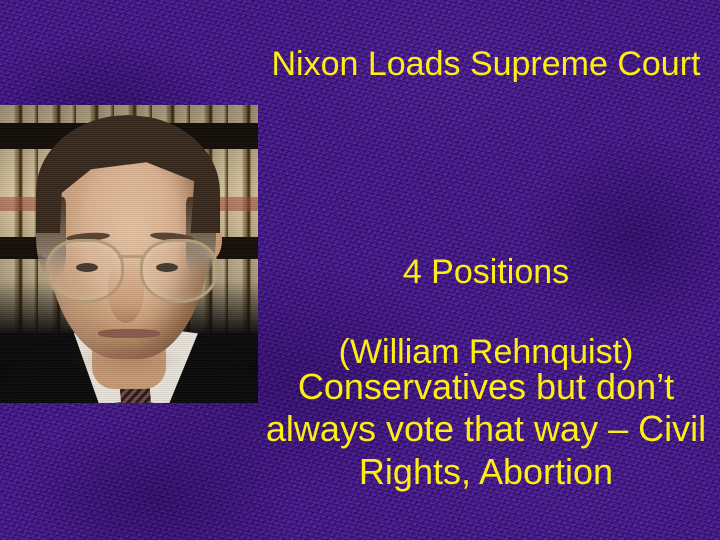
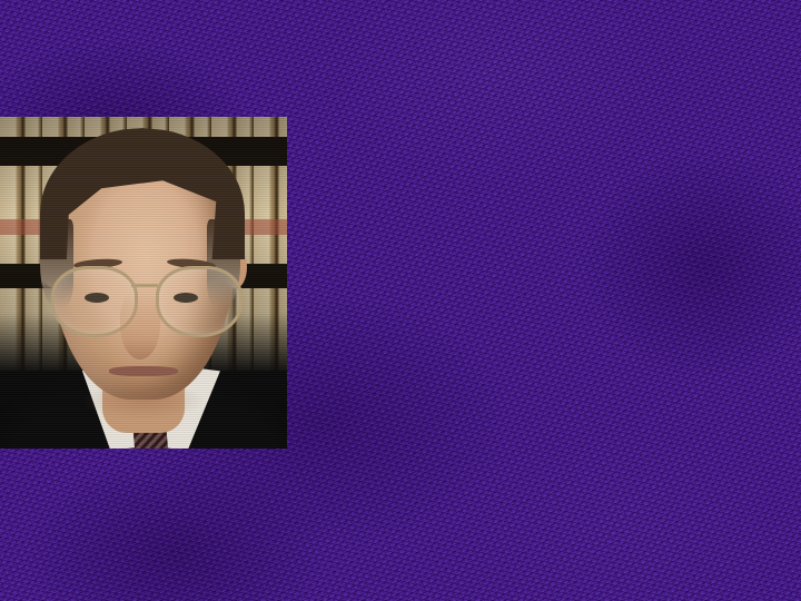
- Nixon Loads Supreme Court
- 4 Positions
- (William Rehnquist)
- Conservatives but don’t always vote that way – Civil Rights, Abortion
